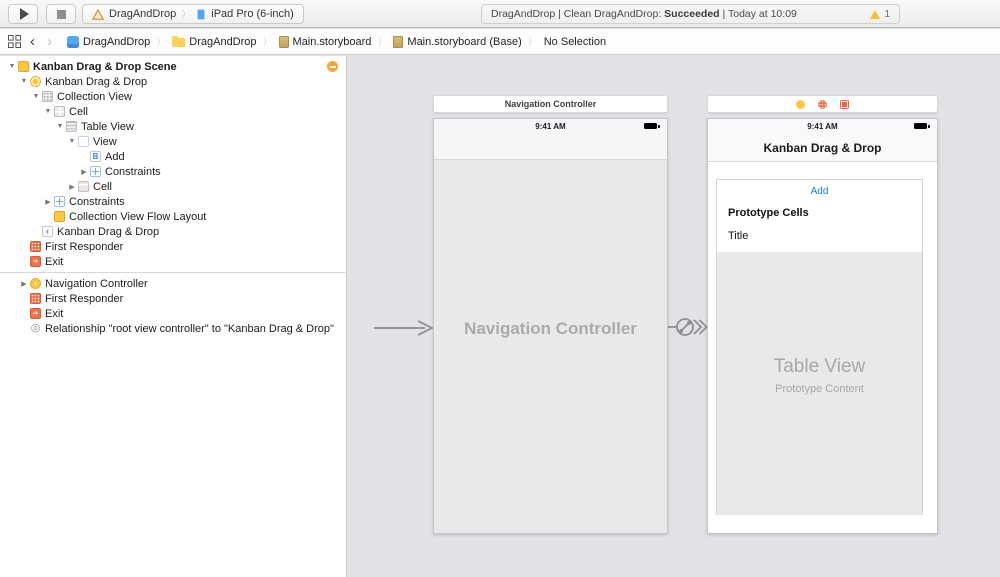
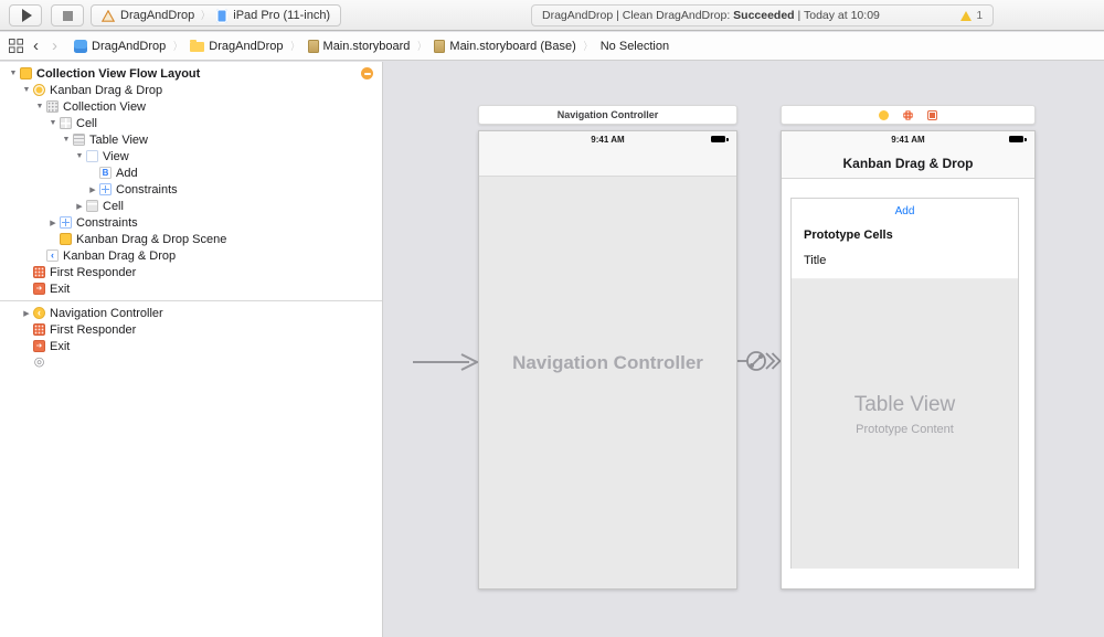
  DragAndDrop
  〉
- iPad Pro (6-inch)
+ iPad Pro (11-inch)
  DragAndDrop | Clean DragAndDrop: Succeeded | Today at 10:09
  1
  ‹
  ›
  DragAndDrop
  〉
  DragAndDrop
  〉
  Main.storyboard
  〉
  Main.storyboard (Base)
  〉
  No Selection
- Kanban Drag & Drop Scene
+ Collection View Flow Layout
  Kanban Drag & Drop
  Collection View
  Cell
  Table View
  View
  Add
  Constraints
  Cell
  Constraints
- Collection View Flow Layout
+ Kanban Drag & Drop Scene
  Kanban Drag & Drop
  First Responder
  Exit
  Navigation Controller
  First Responder
  Exit
- Relationship "root view controller" to "Kanban Drag & Drop"
  Navigation Controller
  9:41 AM
  Navigation Controller
  9:41 AM
  Kanban Drag & Drop
  Add
  Prototype Cells
  Title
  Table View
  Prototype Content
